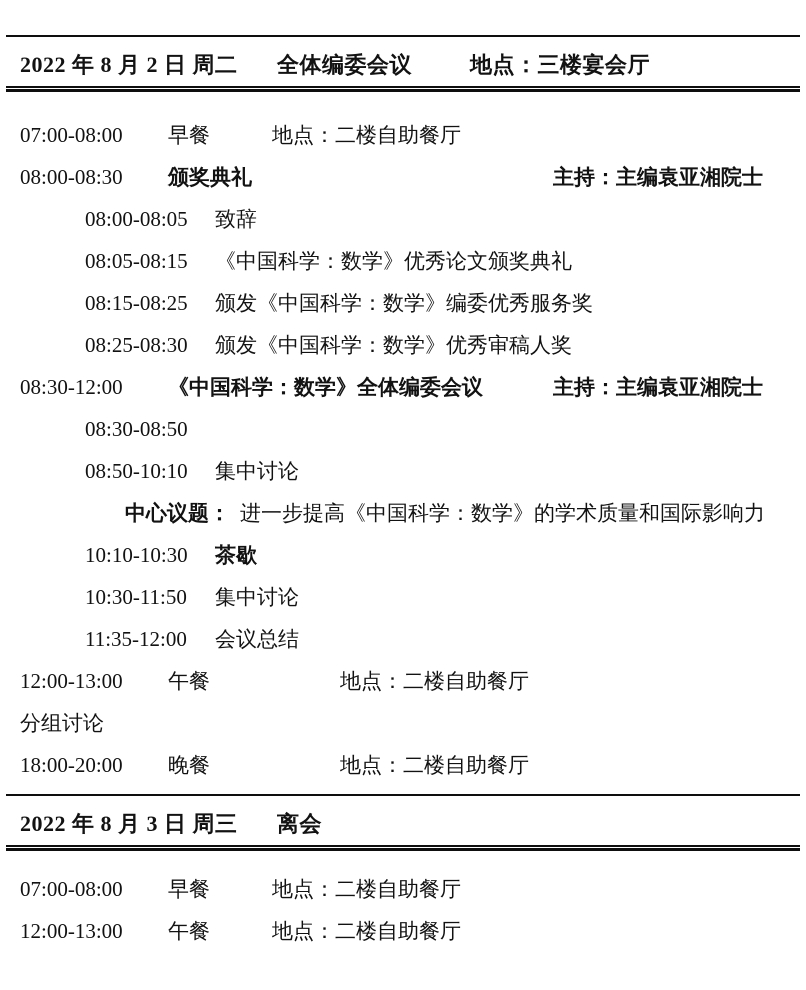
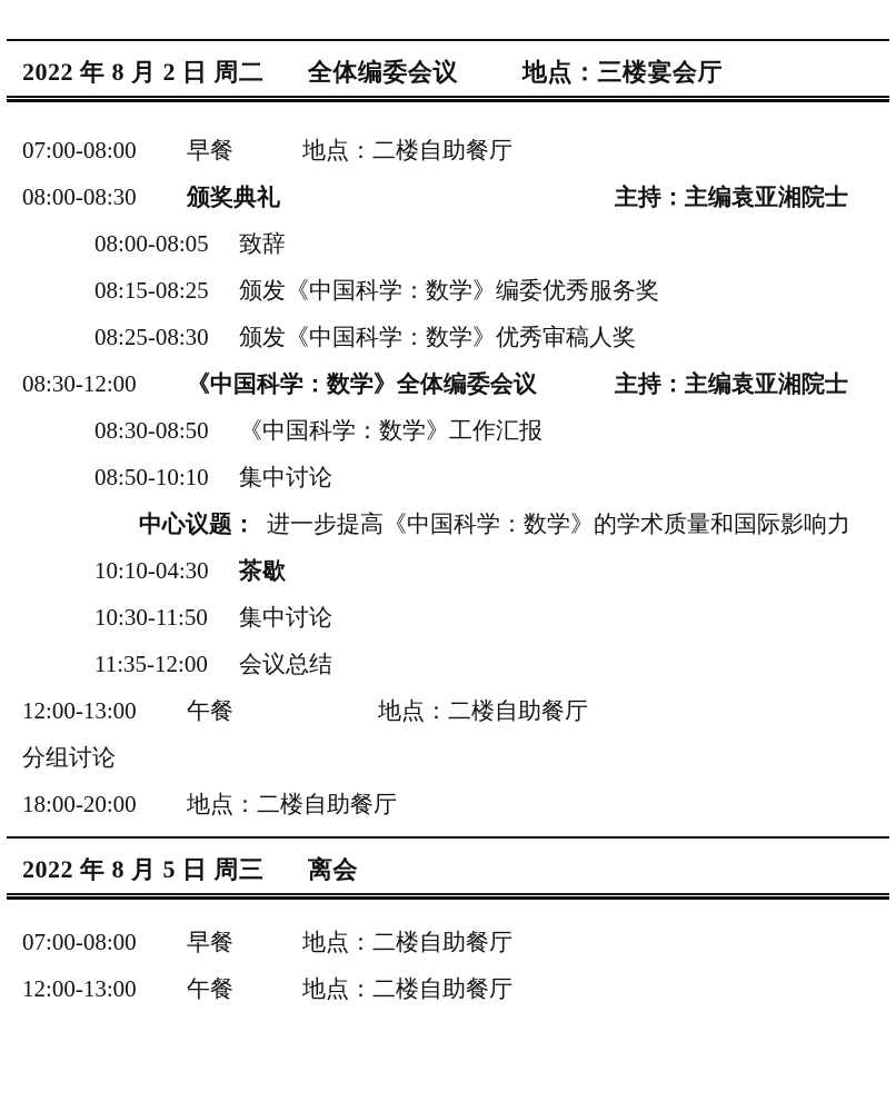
  2022 年 8 月 2 日 周二
  全体编委会议
  地点：三楼宴会厅
  07:00-08:00
  早餐
  地点：二楼自助餐厅
  08:00-08:30
  颁奖典礼
  主持：主编袁亚湘院士
  08:00-08:05
  致辞
- 08:05-08:15
- 《中国科学：数学》优秀论文颁奖典礼
  08:15-08:25
  颁发《中国科学：数学》编委优秀服务奖
  08:25-08:30
  颁发《中国科学：数学》优秀审稿人奖
  08:30-12:00
  《中国科学：数学》全体编委会议
  主持：主编袁亚湘院士
  08:30-08:50
+ 《中国科学：数学》工作汇报
  08:50-10:10
  集中讨论
  中心议题：
  进一步提高《中国科学：数学》的学术质量和国际影响力
- 10:10-10:30
+ 10:10-04:30
  茶歇
  10:30-11:50
  集中讨论
  11:35-12:00
  会议总结
  12:00-13:00
  午餐
  地点：二楼自助餐厅
  分组讨论
  18:00-20:00
- 晚餐
  地点：二楼自助餐厅
- 2022 年 8 月 3 日 周三
+ 2022 年 8 月 5 日 周三
  离会
  07:00-08:00
  早餐
  地点：二楼自助餐厅
  12:00-13:00
  午餐
  地点：二楼自助餐厅
